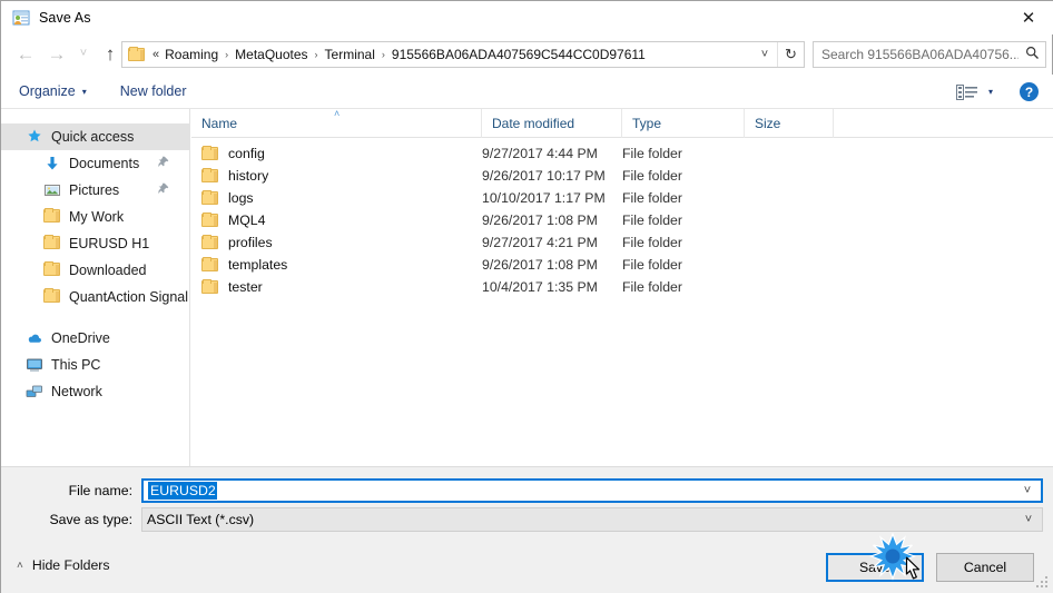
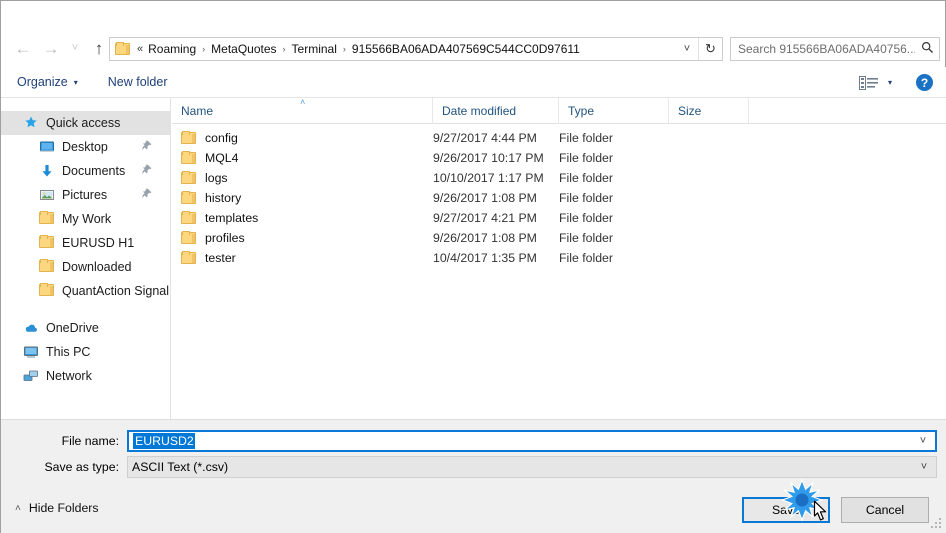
- Save As
- ✕
  ←
  →
  ˅
  ↑
  «
  Roaming
  ›
  MetaQuotes
  ›
  Terminal
  ›
  915566BA06ADA407569C544CC0D97611
  ˅
  ↻
  Search 915566BA06ADA40756...
  Organize
  ▾
  New folder
  ▾
  ?
  Quick access
+ Desktop
  Documents
  Pictures
  My Work
  EURUSD H1
  Downloaded
  QuantAction Signal
  OneDrive
  This PC
  Network
  Name
  ˄
  Date modified
  Type
  Size
  config
  9/27/2017 4:44 PM
  File folder
- history
+ MQL4
  9/26/2017 10:17 PM
  File folder
  logs
  10/10/2017 1:17 PM
  File folder
- MQL4
+ history
  9/26/2017 1:08 PM
  File folder
- profiles
+ templates
  9/27/2017 4:21 PM
  File folder
- templates
+ profiles
  9/26/2017 1:08 PM
  File folder
  tester
  10/4/2017 1:35 PM
  File folder
  File name:
  EURUSD2
  ˅
  Save as type:
  ASCII Text (*.csv)
  ˅
  ˄
  Hide Folders
  Sav
  Cancel
